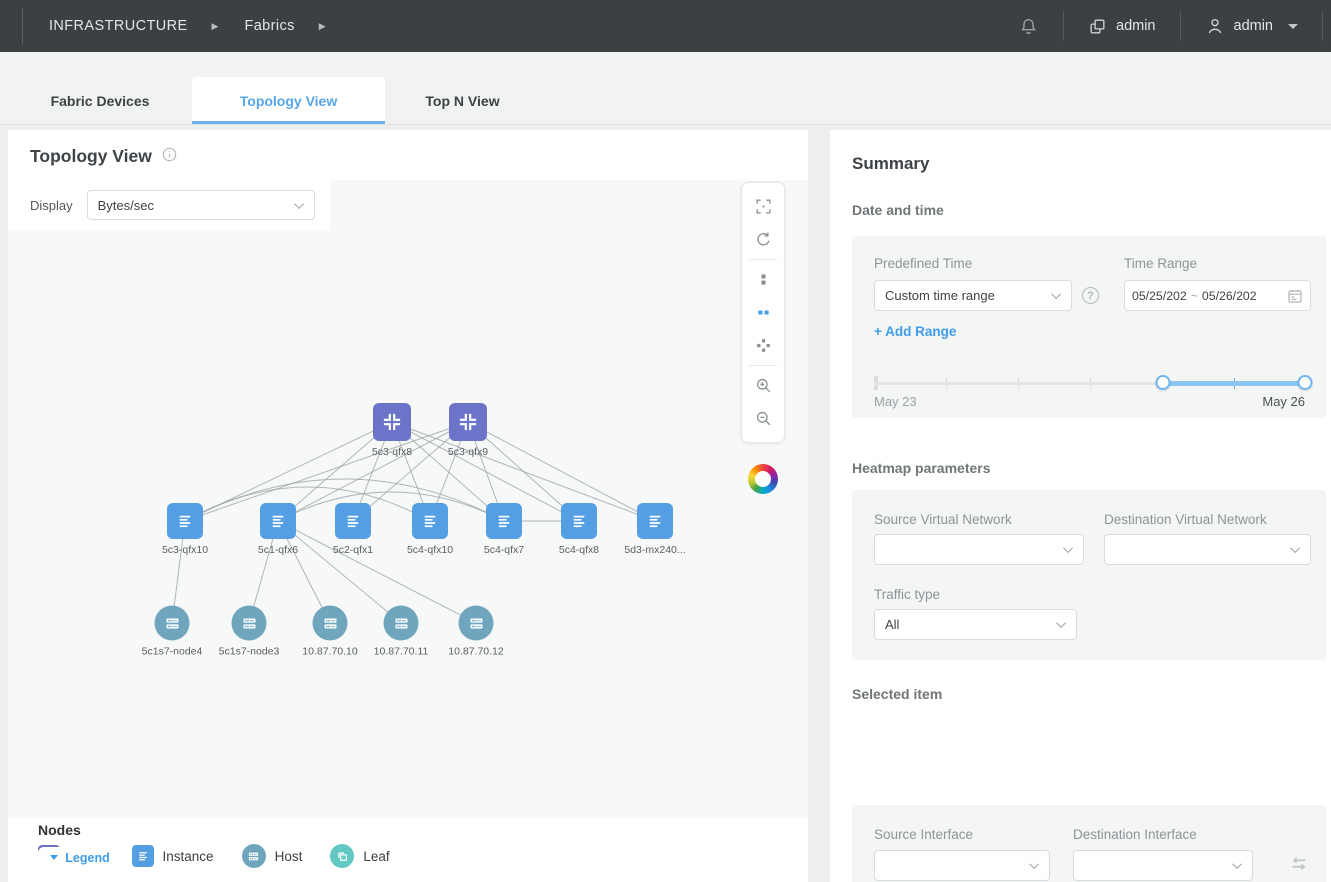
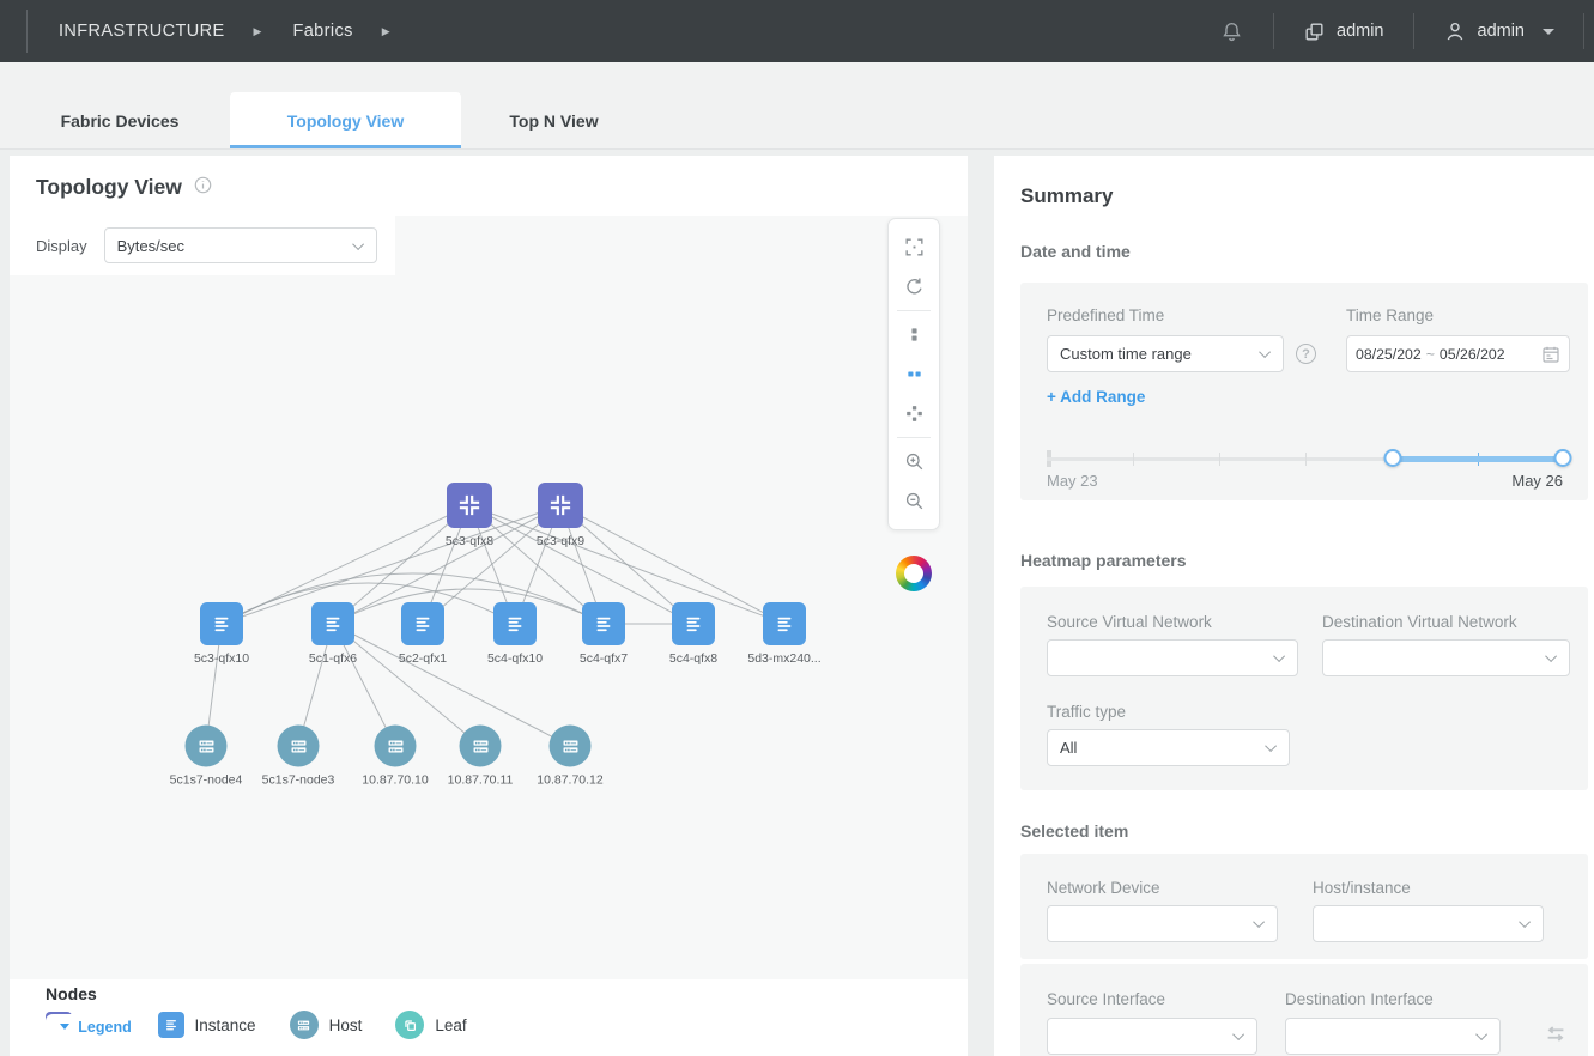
  INFRASTRUCTURE
  ▶
  Fabrics
  ▶
  admin
  admin
  Fabric Devices
  Topology View
  Top N View
  Topology View
  5c3-qfx8
  5c3-qfx9
  5c3-qfx10
  5c1-qfx6
  5c2-qfx1
  5c4-qfx10
  5c4-qfx7
  5c4-qfx8
  5d3-mx240...
  5c1s7-node4
  5c1s7-node3
  10.87.70.10
  10.87.70.11
  10.87.70.12
  Display
  Bytes/sec
  Legend
  Nodes
  Instance
  Host
  Leaf
  Summary
  Date and time
  Predefined Time
  Custom time range
  ?
  Time Range
- 05/25/202
+ 08/25/202
  ~
  05/26/202
  + Add Range
  May 23
  May 26
  Heatmap parameters
  Source Virtual Network
  Destination Virtual Network
  Traffic type
  All
  Selected item
+ Network Device
+ Host/instance
  Source Interface
  Destination Interface
